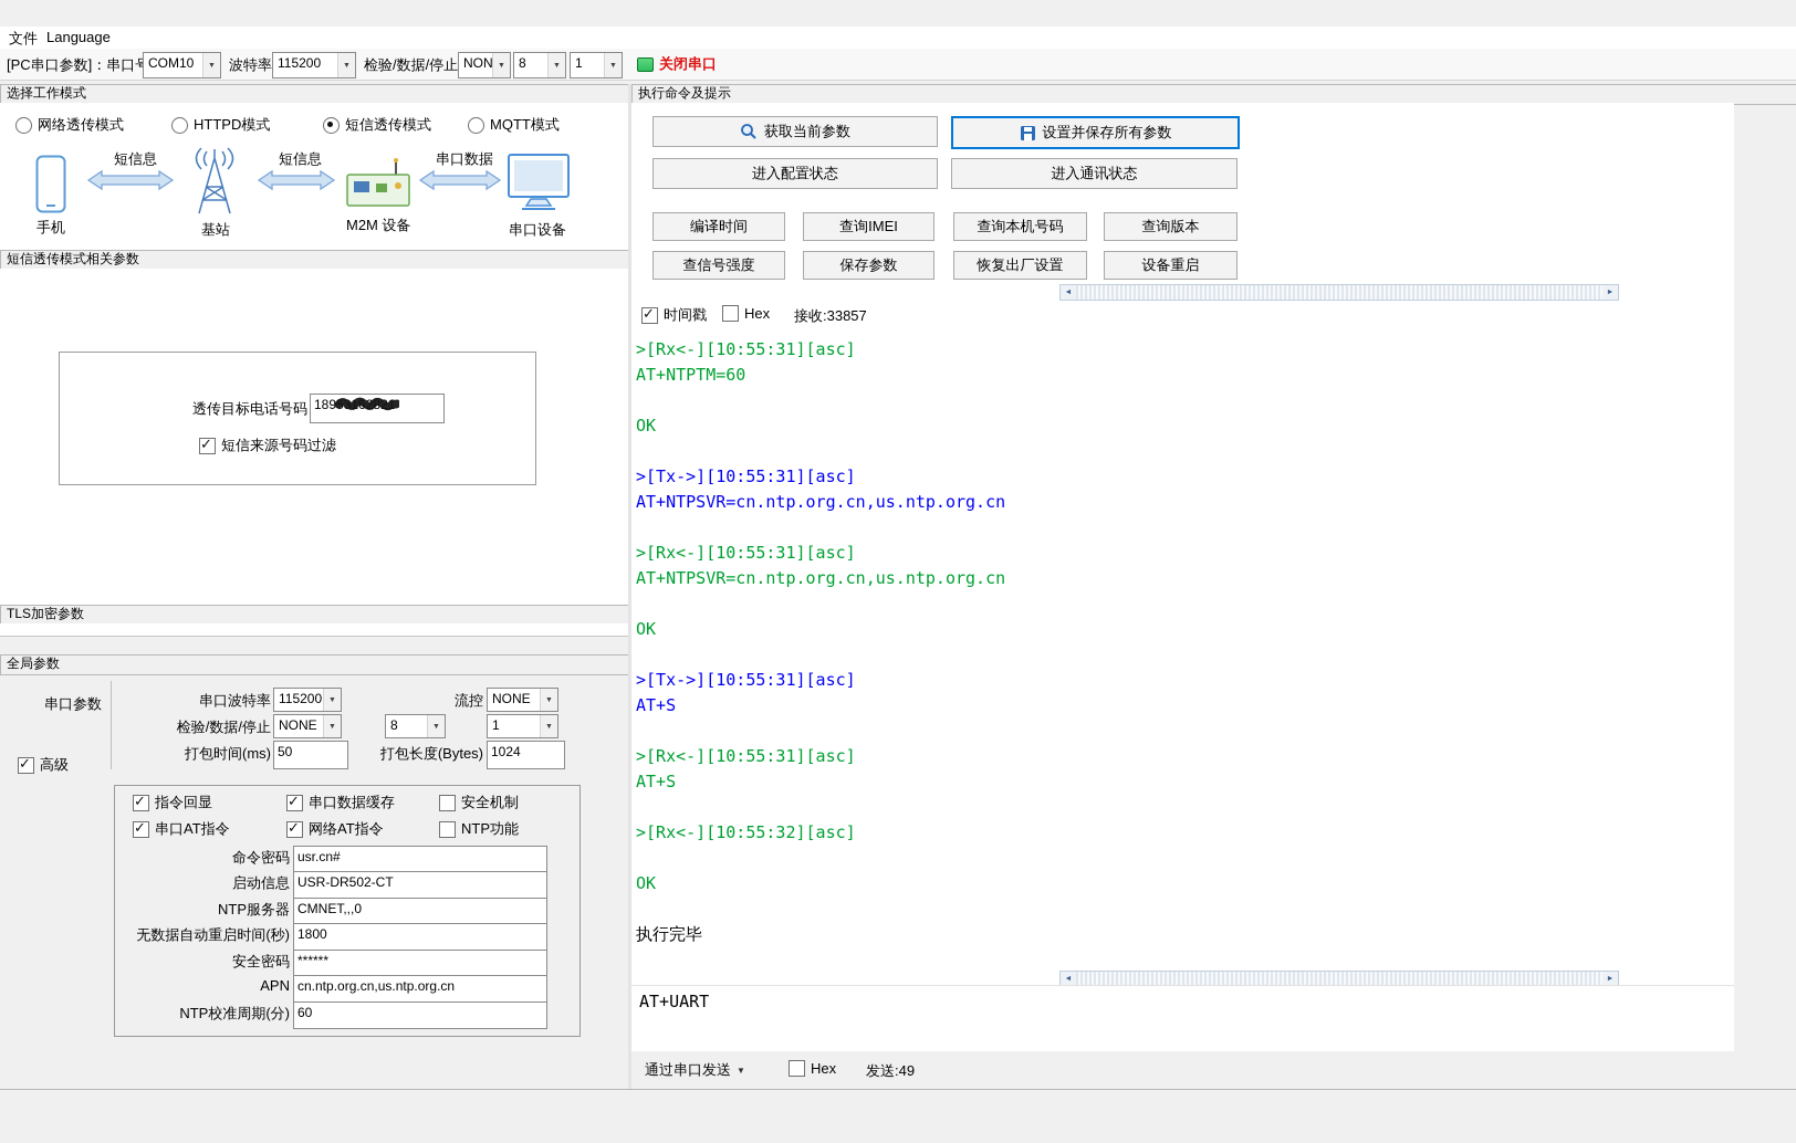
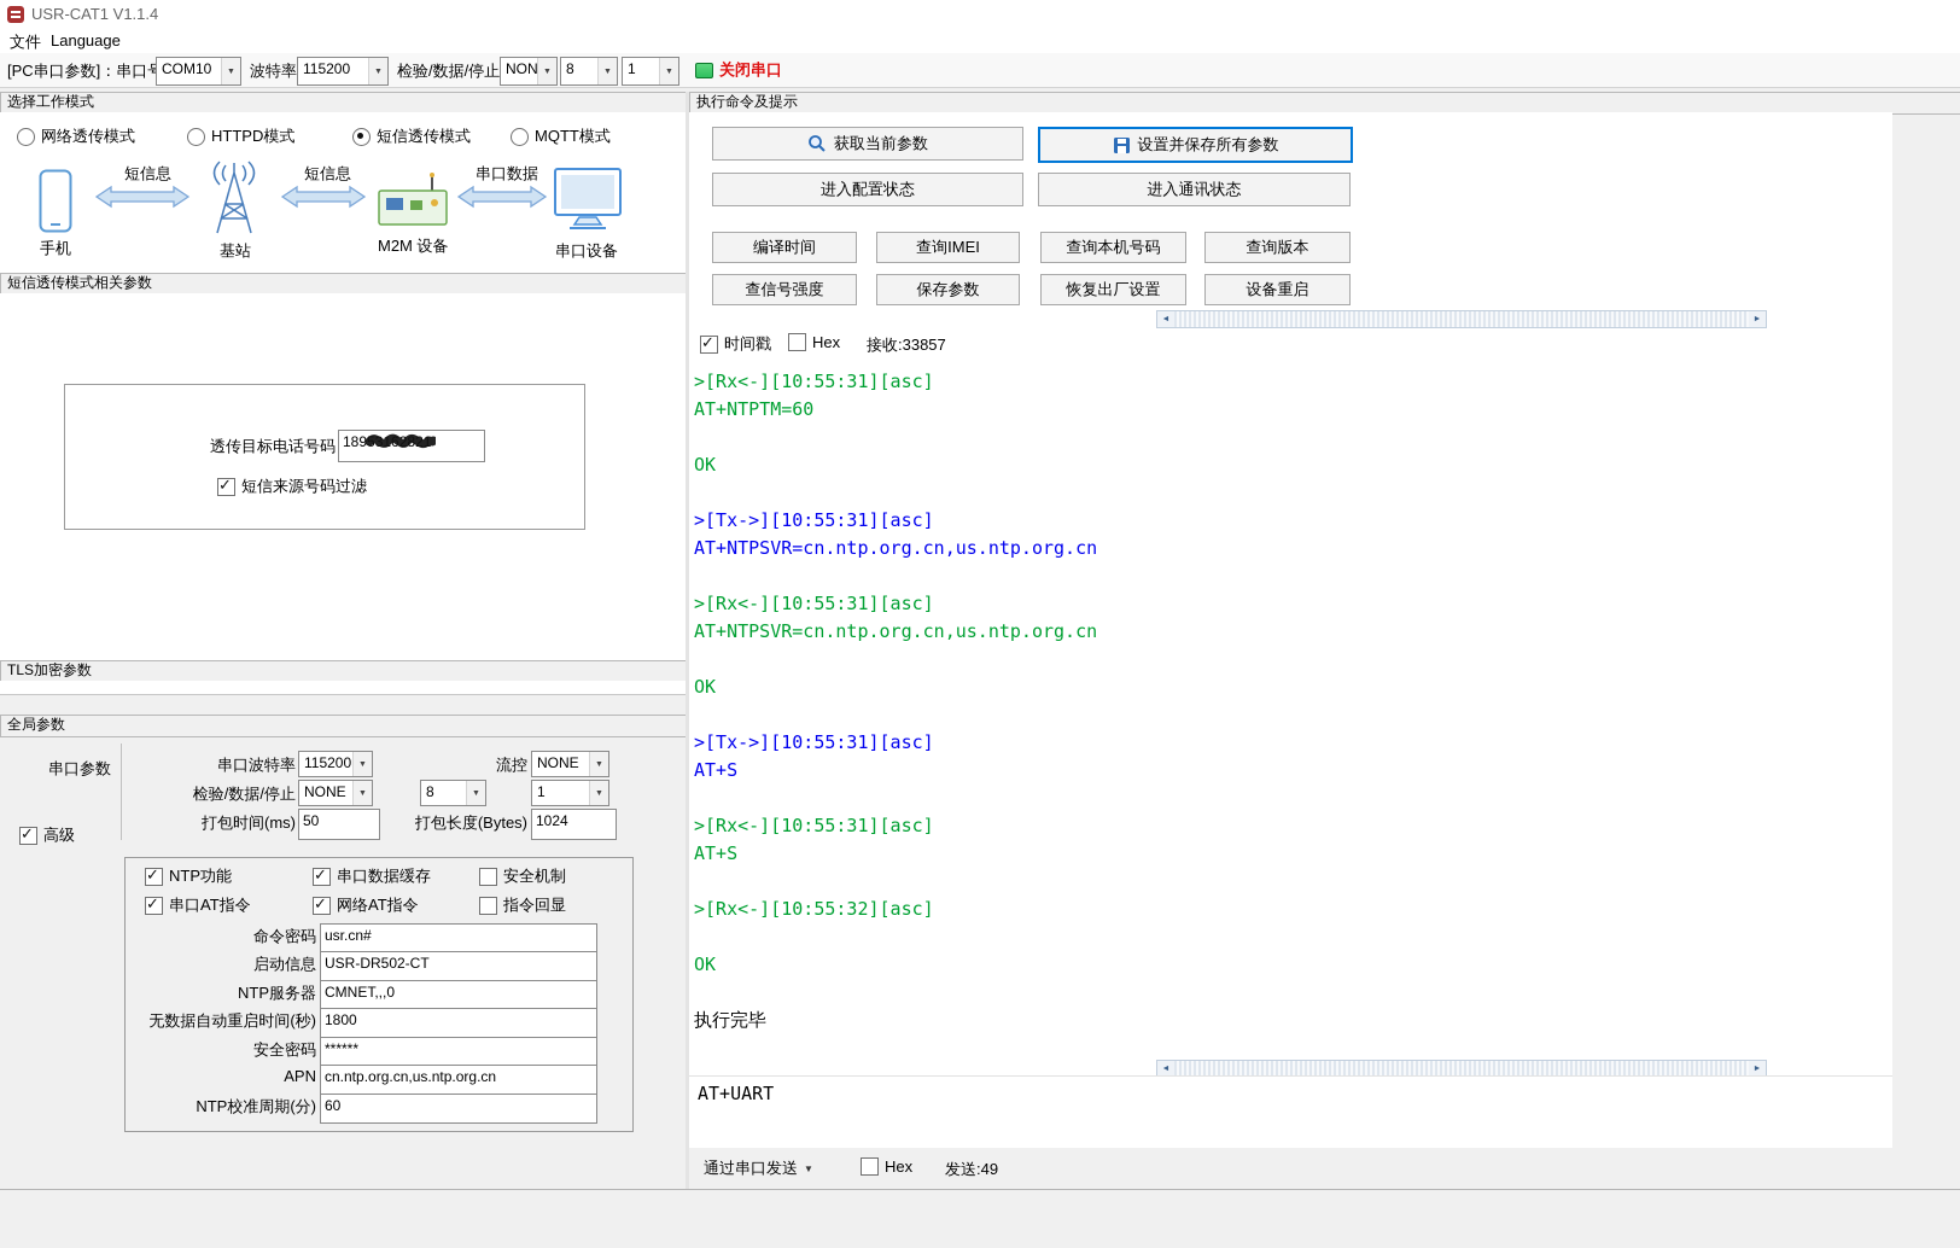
+ USR-CAT1 V1.1.4
  文件
  Language
  [PC串口参数]：串口
  COM10
  波特率
  115200
  检验/数据/停止
  NON
  8
  1
  关闭串口
  选择工作模式
  网络透传模式
  HTTPD模式
  短信透传模式
  MQTT模式
  手机
  短信息
  基站
  短信息
  M2M 设备
  串口数据
  串口设备
  短信透传模式相关参数
  透传目标电话号码
  短信来源号码过滤
  TLS加密参数
  全局参数
  串口参数
  串口波特率
  115200
  流控
  NONE
  检验/数据/停止
  NONE
  8
  1
  打包时间(ms)
  50
  打包长度(Bytes)
  1024
  高级
- 指令回显
+ NTP功能
  串口数据缓存
  安全机制
  串口AT指令
  网络AT指令
- NTP功能
+ 指令回显
  命令密码
  usr.cn#
  启动信息
  USR-DR502-CT
  NTP服务器
  CMNET,,,0
  无数据自动重启时间(秒)
  1800
  安全密码
  ******
  APN
  cn.ntp.org.cn,us.ntp.org.cn
  NTP校准周期(分)
  60
  执行命令及提示
  获取当前参数
  设置并保存所有参数
  进入配置状态
  进入通讯状态
  编译时间
  查询IMEI
  查询本机号码
  查询版本
  查信号强度
  保存参数
  恢复出厂设置
  设备重启
  时间戳
  Hex
  接收:33857
  >[Rx<-][10:55:31][asc]
  AT+NTPTM=60
  OK
  >[Tx->][10:55:31][asc]
  AT+NTPSVR=cn.ntp.org.cn,us.ntp.org.cn
  >[Rx<-][10:55:31][asc]
  AT+NTPSVR=cn.ntp.org.cn,us.ntp.org.cn
  OK
  >[Tx->][10:55:31][asc]
  AT+S
  >[Rx<-][10:55:31][asc]
  AT+S
  >[Rx<-][10:55:32][asc]
  OK
  执行完毕
  AT+UART
  通过串口发送
  ▼
  Hex
  发送:49
